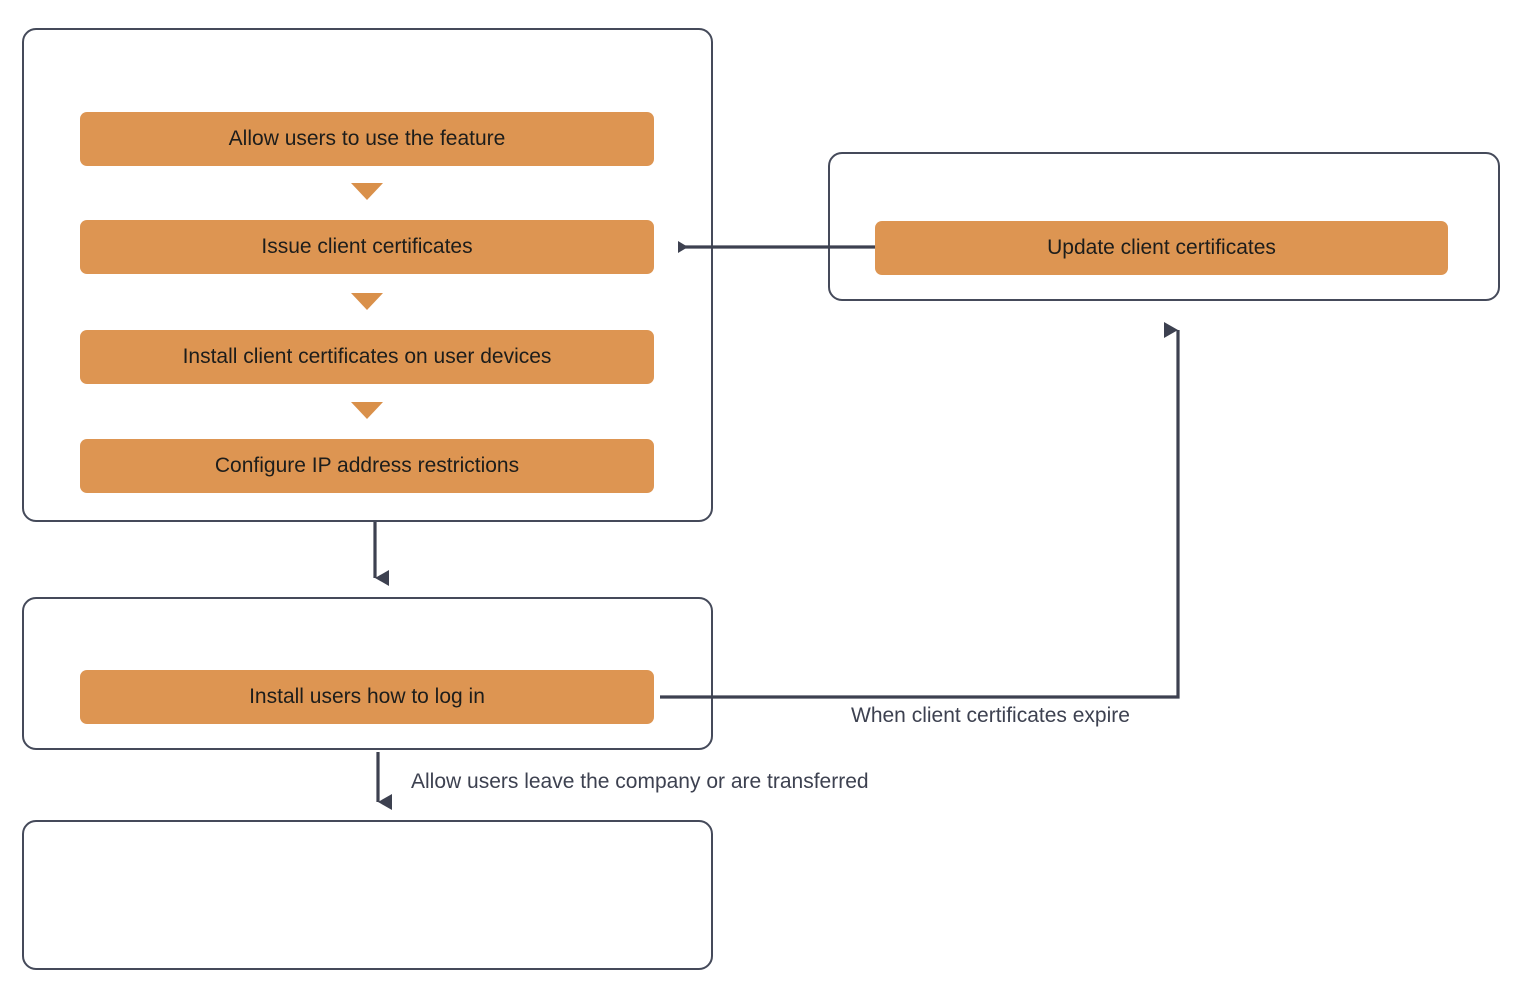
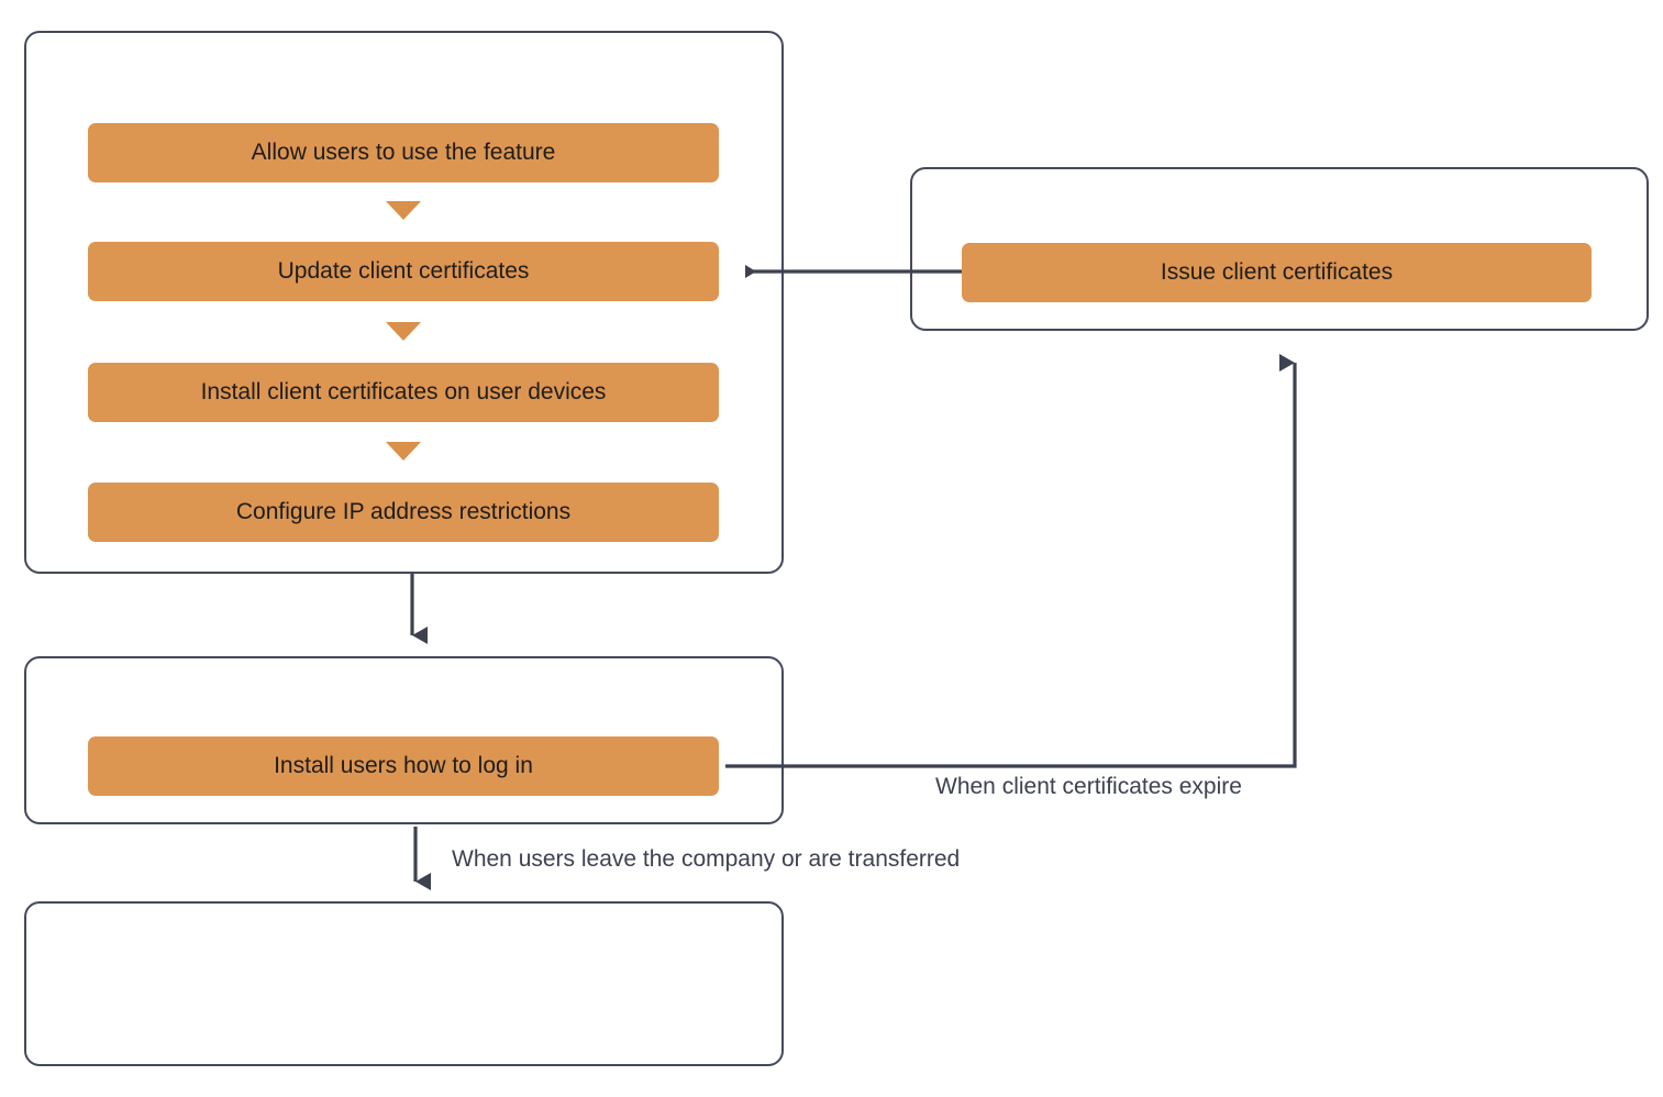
  Allow users to use the feature
- Issue client certificates
+ Update client certificates
  Install client certificates on user devices
  Configure IP address restrictions
- Update client certificates
+ Issue client certificates
  Install users how to log in
  When client certificates expire
- Allow users leave the company or are transferred
+ When users leave the company or are transferred
